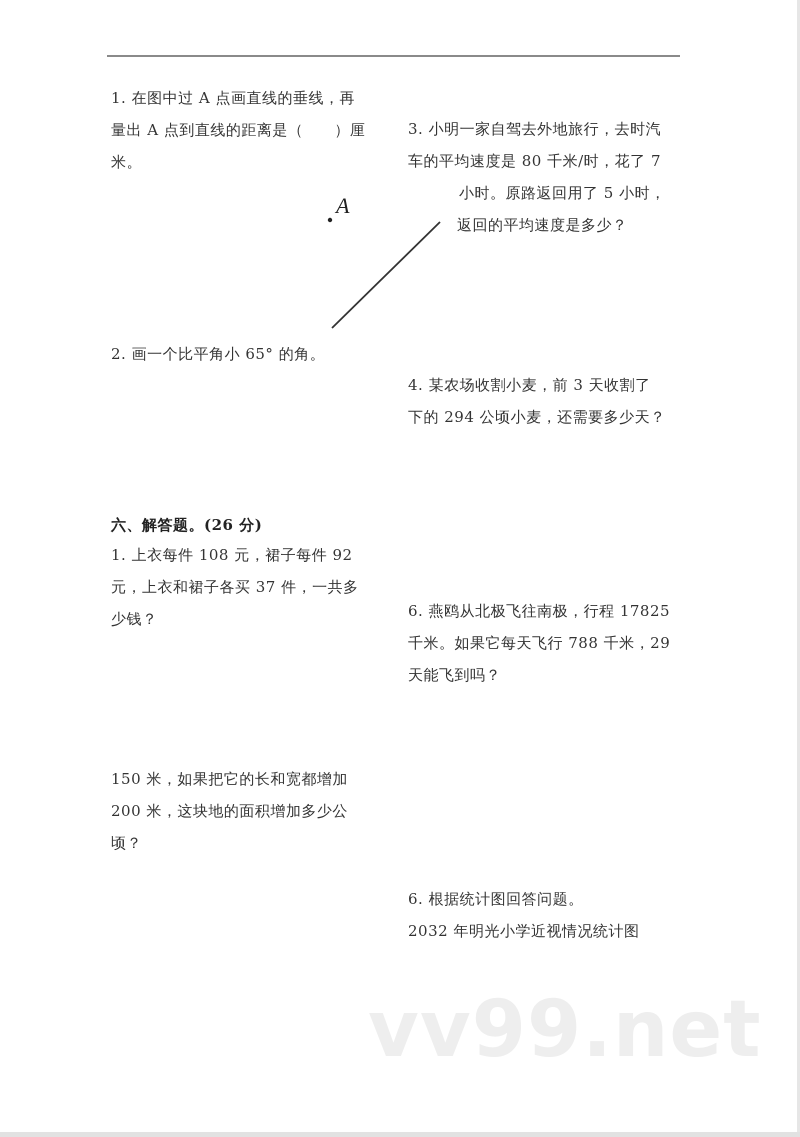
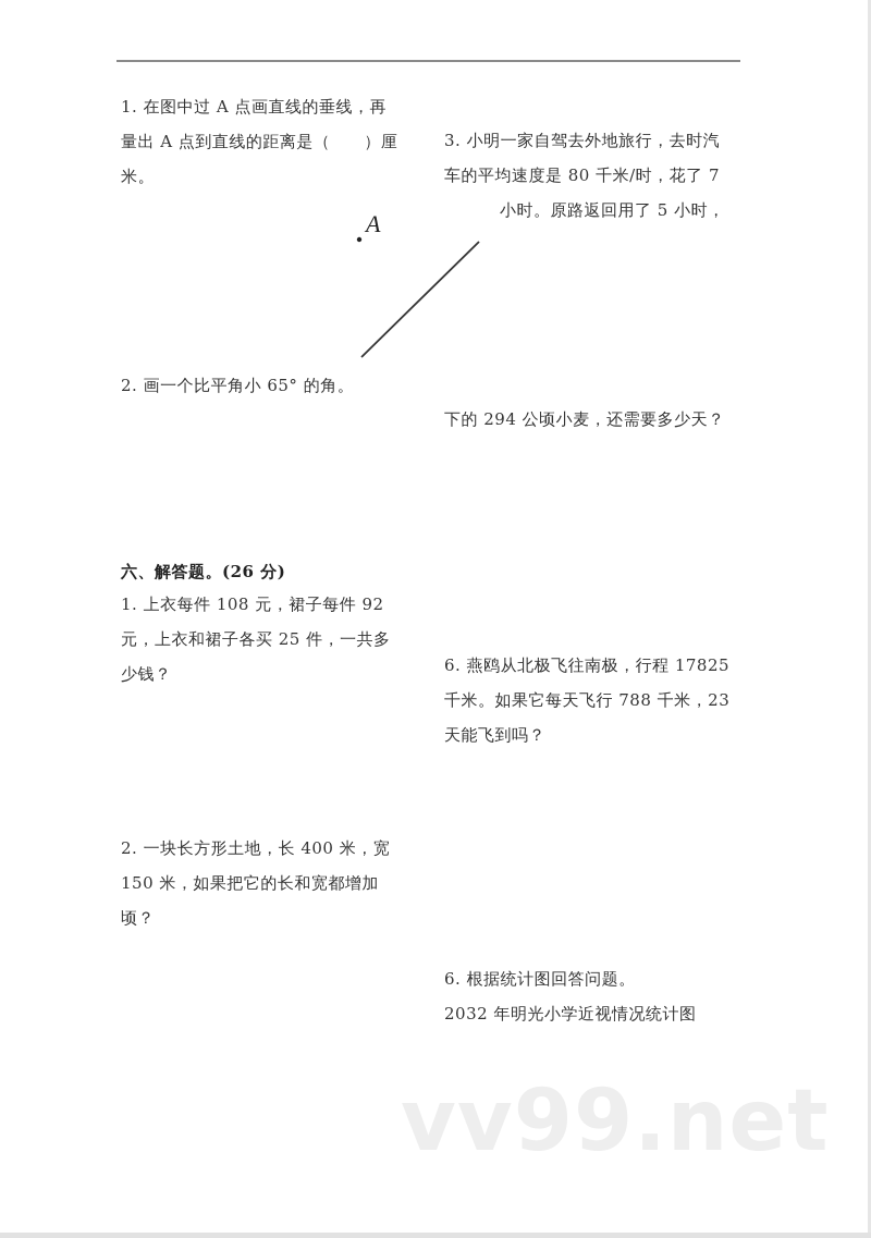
  1. 在图中过 A 点画直线的垂线，再
  量出 A 点到直线的距离是（ ）厘
  米。
  A
  2. 画一个比平角小 65° 的角。
  六、解答题。(26 分)
  1. 上衣每件 108 元，裙子每件 92
- 元，上衣和裙子各买 37 件，一共多
+ 元，上衣和裙子各买 25 件，一共多
  少钱？
+ 2. 一块长方形土地，长 400 米，宽
  150 米，如果把它的长和宽都增加
- 200 米，这块地的面积增加多少公
  顷？
  3. 小明一家自驾去外地旅行，去时汽
  车的平均速度是 80 千米/时，花了 7
  小时。原路返回用了 5 小时，
- 返回的平均速度是多少？
- 4. 某农场收割小麦，前 3 天收割了
  下的 294 公顷小麦，还需要多少天？
  6. 燕鸥从北极飞往南极，行程 17825
- 千米。如果它每天飞行 788 千米，29
+ 千米。如果它每天飞行 788 千米，23
  天能飞到吗？
  6. 根据统计图回答问题。
  2032 年明光小学近视情况统计图
